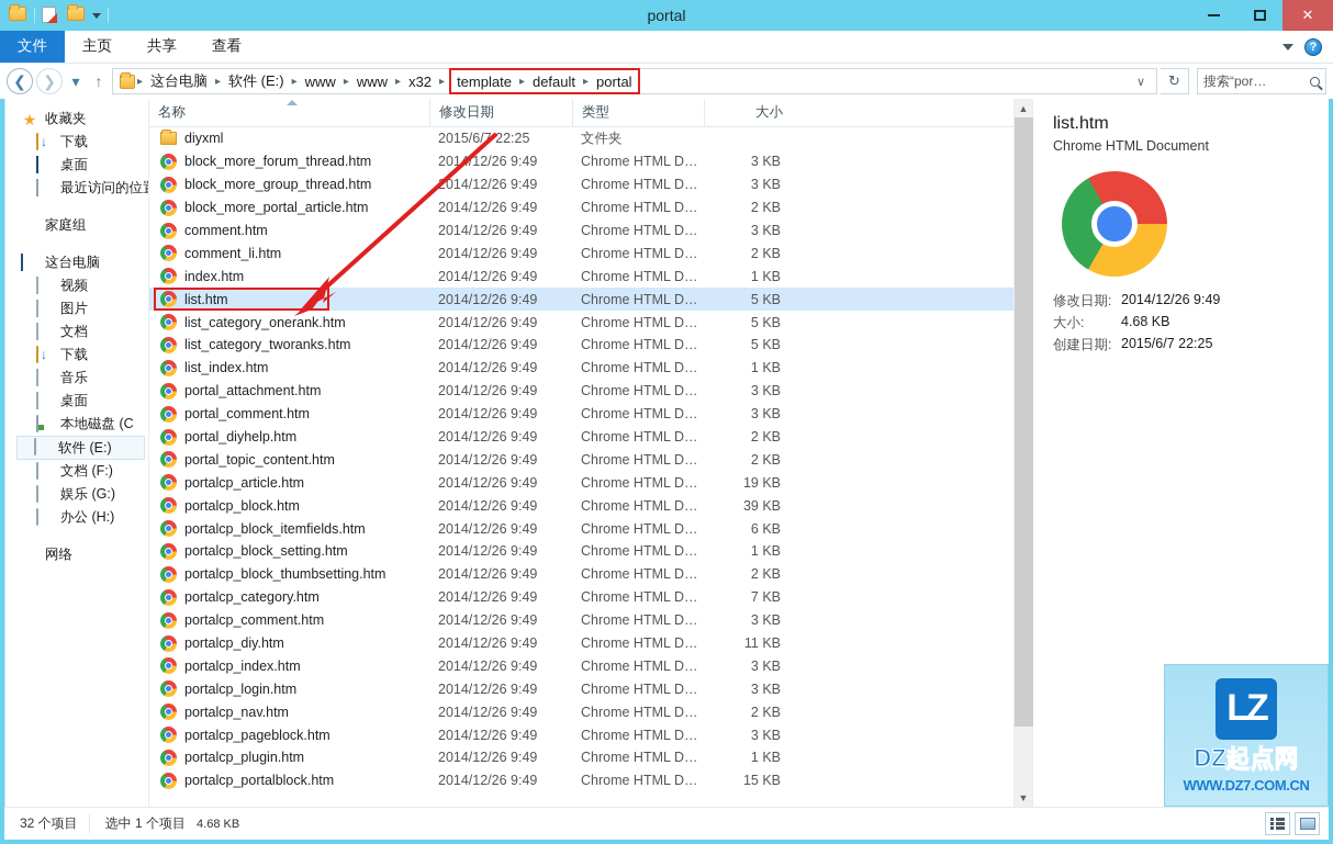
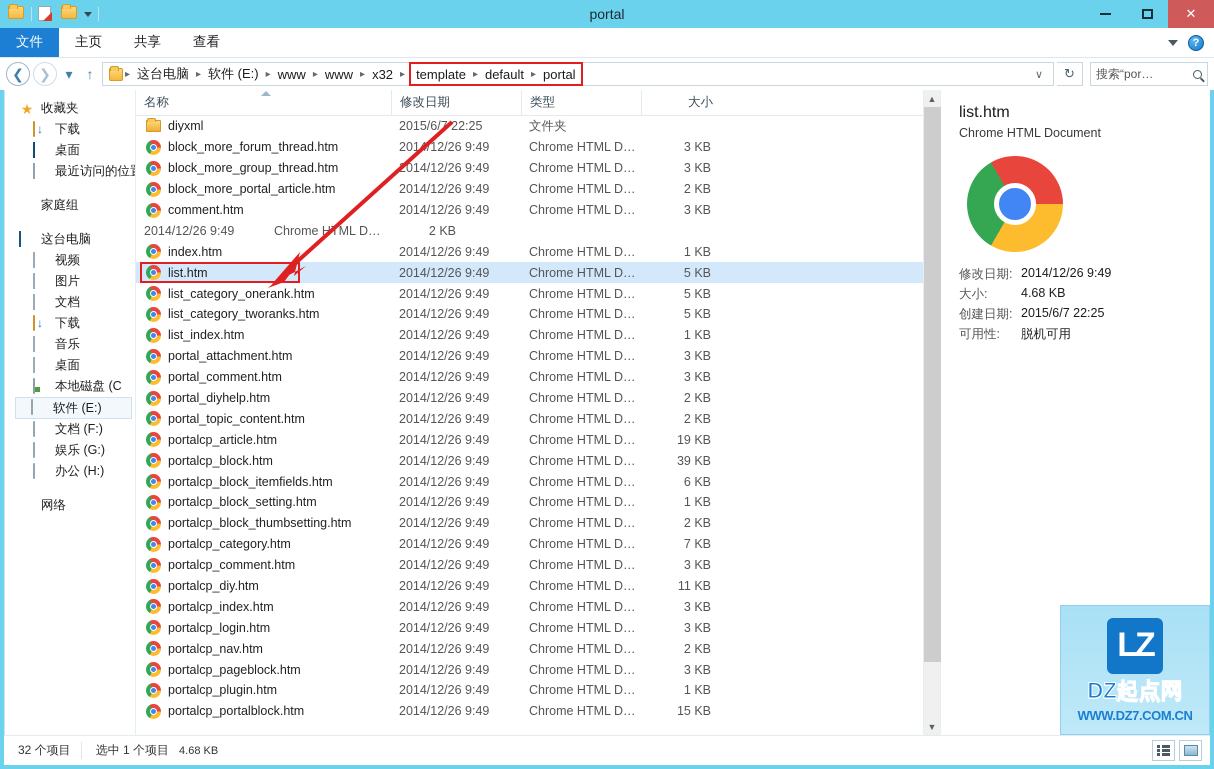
  portal
  ✕
  文件
  主页
  共享
  查看
  ?
  ❮
  ❯
  ▾
  ↑
  ▸
  这台电脑
  ▸
  软件 (E:)
  ▸
  www
  ▸
  www
  ▸
  x32
  ▸
  template
  ▸
  default
  ▸
  portal
  ∨
  ↻
  搜索“por…
  ★
  收藏夹
  下载
  桌面
  最近访问的位
  家庭组
  这台电脑
  视频
  图片
  文档
  下载
  音乐
  桌面
  本地磁盘 (C
  软件 (E:)
  文档 (F:)
  娱乐 (G:)
  办公 (H:)
  网络
  名称
  修改日期
  类型
  大小
  diyxml
  2015/6/ 22:25
  文件夹
  block_more_forum_thread.htm
  201/12/26 9:49
  Chrome HTML D…
  3 KB
  block_more_group_thread.htm
  014/12/26 9:49
  Chrome HTML D…
  3 KB
  block_more_portal_article.htm
  2014/12/26 9:49
  Chrome HTML D…
  2 KB
  comment.htm
  2014/12/26 9:49
  Chrome HTML D…
  3 KB
- comment_li.htm
  2014/12/26 9:49
  Chrome HTML D…
  2 KB
  index.htm
  2014/12/26 9:49
  Chrome HTML D…
  1 KB
  list.htm
  2014/12/26 9:49
  Chrome HTML D…
  5 KB
  list_category_onerank.htm
  2014/12/26 9:49
  Chrome HTML D…
  5 KB
  list_category_tworanks.htm
  2014/12/26 9:49
  Chrome HTML D…
  5 KB
  list_index.htm
  2014/12/26 9:49
  Chrome HTML D…
  1 KB
  portal_attachment.htm
  2014/12/26 9:49
  Chrome HTML D…
  3 KB
  portal_comment.htm
  2014/12/26 9:49
  Chrome HTML D…
  3 KB
  portal_diyhelp.htm
  2014/12/26 9:49
  Chrome HTML D…
  2 KB
  portal_topic_content.htm
  2014/12/26 9:49
  Chrome HTML D…
  2 KB
  portalcp_article.htm
  2014/12/26 9:49
  Chrome HTML D…
  19 KB
  portalcp_block.htm
  2014/12/26 9:49
  Chrome HTML D…
  39 KB
  portalcp_block_itemfields.htm
  2014/12/26 9:49
  Chrome HTML D…
  6 KB
  portalcp_block_setting.htm
  2014/12/26 9:49
  Chrome HTML D…
  1 KB
  portalcp_block_thumbsetting.htm
  2014/12/26 9:49
  Chrome HTML D…
  2 KB
  portalcp_category.htm
  2014/12/26 9:49
  Chrome HTML D…
  7 KB
  portalcp_comment.htm
  2014/12/26 9:49
  Chrome HTML D…
  3 KB
  portalcp_diy.htm
  2014/12/26 9:49
  Chrome HTML D…
  11 KB
  portalcp_index.htm
  2014/12/26 9:49
  Chrome HTML D…
  3 KB
  portalcp_login.htm
  2014/12/26 9:49
  Chrome HTML D…
  3 KB
  portalcp_nav.htm
  2014/12/26 9:49
  Chrome HTML D…
  2 KB
  portalcp_pageblock.htm
  2014/12/26 9:49
  Chrome HTML D…
  3 KB
  portalcp_plugin.htm
  2014/12/26 9:49
  Chrome HTML D…
  1 KB
  portalcp_portalblock.htm
  2014/12/26 9:49
  Chrome HTML D…
  15 KB
  ▲
  ▼
  list.htm
  Chrome HTML Document
  修改日期:
  2014/12/26 9:49
  大小:
  4.68 KB
  创建日期:
  2015/6/7 22:25
+ 可用性:
+ 脱机可用
  32 个项目
  选中 1 个项目
  4.68 KB
  LZ
  DZ起点网
  WWW.DZ7.COM.CN
